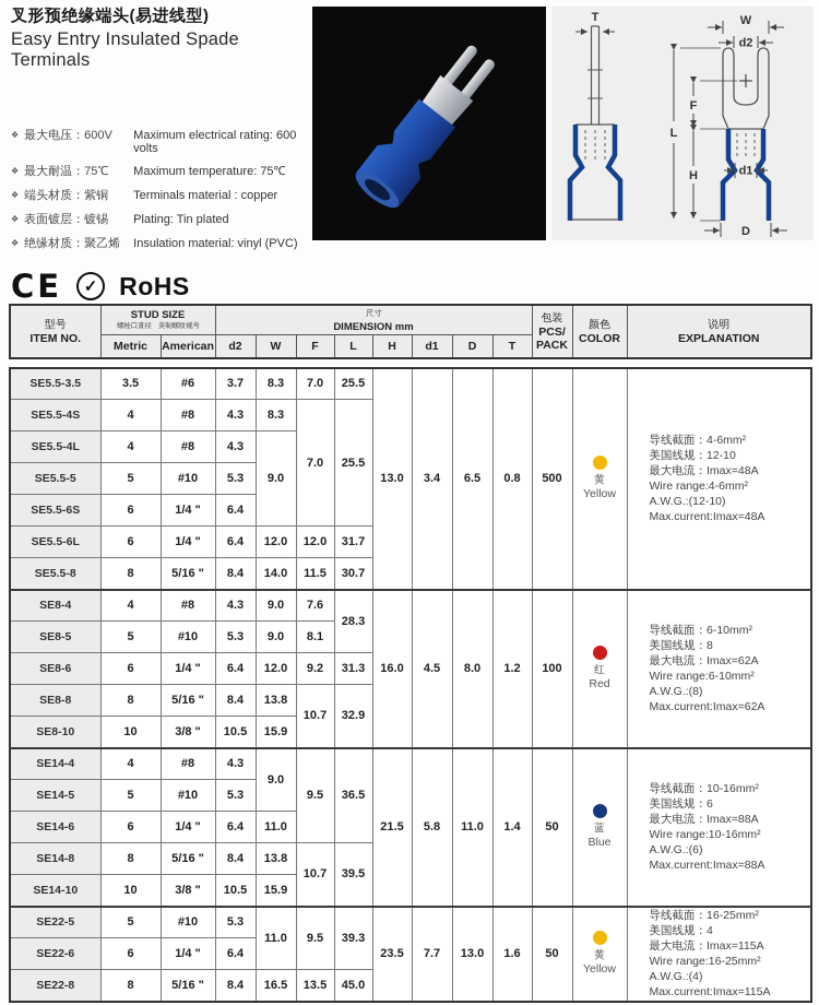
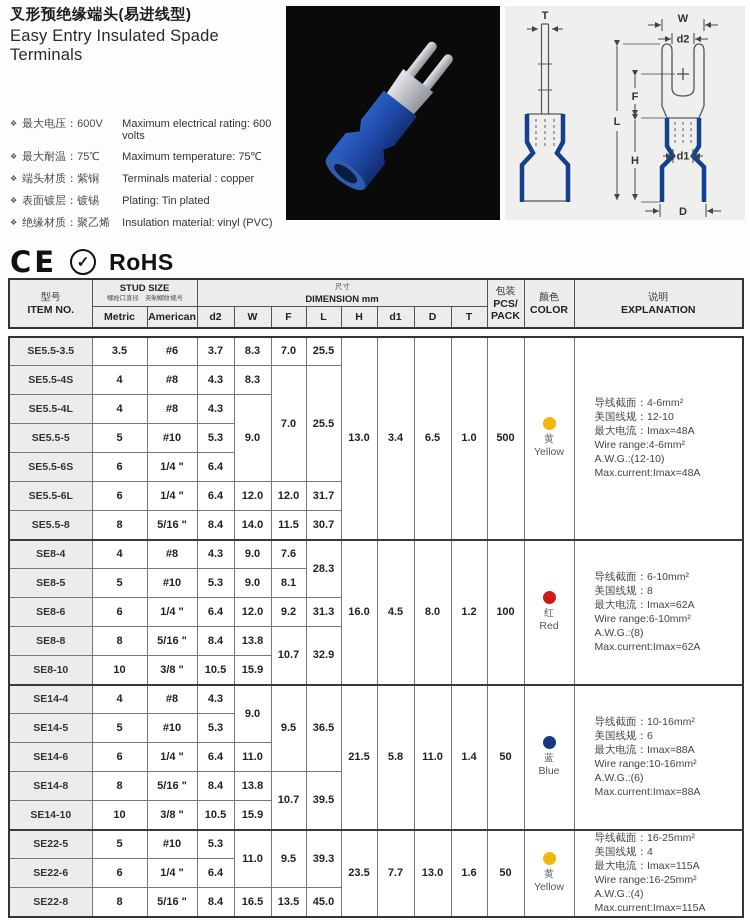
  叉形预绝缘端头(易进线型)
  Easy Entry Insulated Spade Terminals
  ❖
  最大电压：600V
  Maximum electrical rating: 600 volts
  ❖
  最大耐温：75℃
  Maximum temperature: 75℃
  ❖
  端头材质：紫铜
  Terminals material : copper
  ❖
  表面镀层：镀锡
  Plating: Tin plated
  ❖
  绝缘材质：聚乙烯
  Insulation material: vinyl (PVC)
  CE
  ✓
  RoHS
  T
  W
  d2
  L
  F
  H
  d1
  D
  型号 ITEM NO.	STUD SIZE	尺寸 DIMENSION mm	包装 PCS/ PACK	颜色 COLOR	说明 EXPLANATION
  Metric	American	d2	W	F	L	H	d1	D	T
- SE5.5-3.5	3.5	#6	3.7	8.3	7.0	25.5	13.0	3.4	6.5	0.8	500	黄Yellow	导线截面：4-6mm²美国线规：12-10最大电流：Imax=48AWire range:4-6mm²A.W.G.:(12-10)Max.current:Imax=48A
+ SE5.5-3.5	3.5	#6	3.7	8.3	7.0	25.5	13.0	3.4	6.5	1.0	500	黄Yellow	导线截面：4-6mm²美国线规：12-10最大电流：Imax=48AWire range:4-6mm²A.W.G.:(12-10)Max.current:Imax=48A
  SE5.5-4S	4	#8	4.3	8.3	7.0	25.5
  SE5.5-4L	4	#8	4.3	9.0
  SE5.5-5	5	#10	5.3
  SE5.5-6S	6	1/4 "	6.4
  SE5.5-6L	6	1/4 "	6.4	12.0	12.0	31.7
  SE5.5-8	8	5/16 "	8.4	14.0	11.5	30.7
  SE8-4	4	#8	4.3	9.0	7.6	28.3	16.0	4.5	8.0	1.2	100	红Red	导线截面：6-10mm²美国线规：8最大电流：Imax=62AWire range:6-10mm²A.W.G.:(8)Max.current:Imax=62A
  SE8-5	5	#10	5.3	9.0	8.1
  SE8-6	6	1/4 "	6.4	12.0	9.2	31.3
  SE8-8	8	5/16 "	8.4	13.8	10.7	32.9
  SE8-10	10	3/8 "	10.5	15.9
  SE14-4	4	#8	4.3	9.0	9.5	36.5	21.5	5.8	11.0	1.4	50	蓝Blue	导线截面：10-16mm²美国线规：6最大电流：Imax=88AWire range:10-16mm²A.W.G.:(6)Max.current:Imax=88A
  SE14-5	5	#10	5.3
  SE14-6	6	1/4 "	6.4	11.0
  SE14-8	8	5/16 "	8.4	13.8	10.7	39.5
  SE14-10	10	3/8 "	10.5	15.9
  SE22-5	5	#10	5.3	11.0	9.5	39.3	23.5	7.7	13.0	1.6	50	黄Yellow	导线截面：16-25mm²美国线规：4最大电流：Imax=115AWire range:16-25mm²A.W.G.:(4)Max.current:Imax=115A
  SE22-6	6	1/4 "	6.4
  SE22-8	8	5/16 "	8.4	16.5	13.5	45.0
